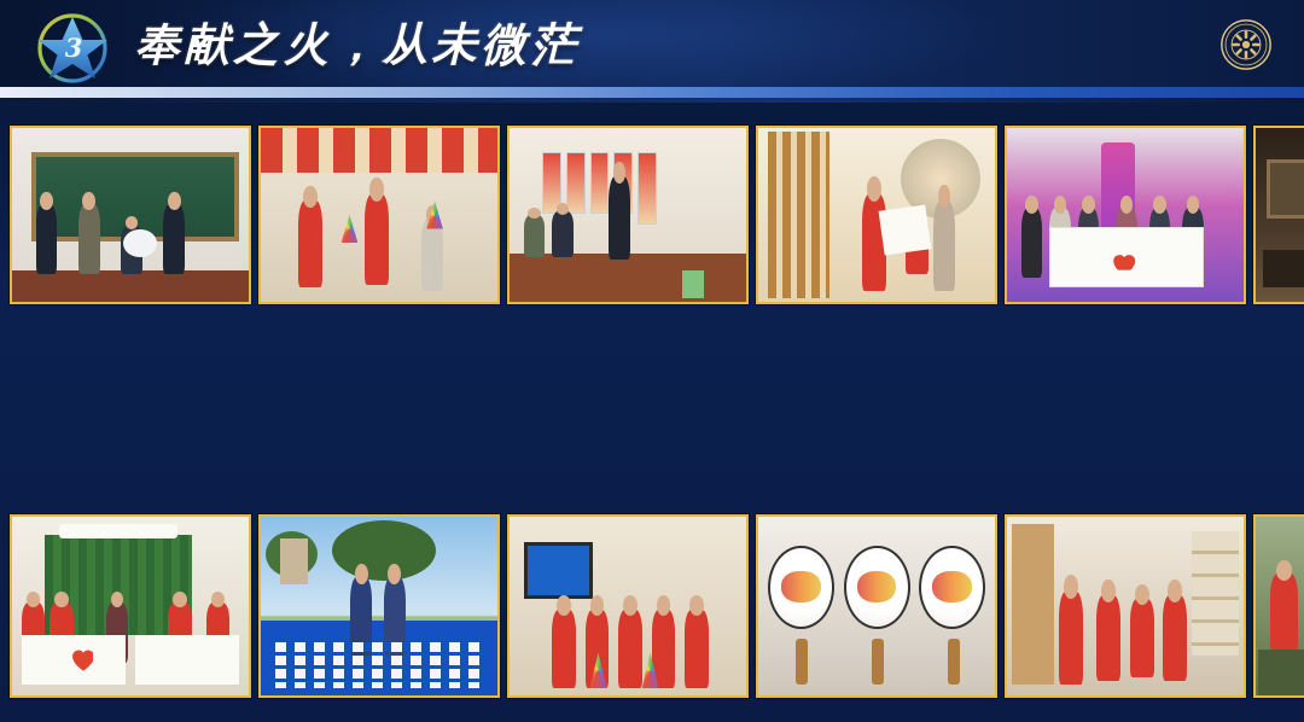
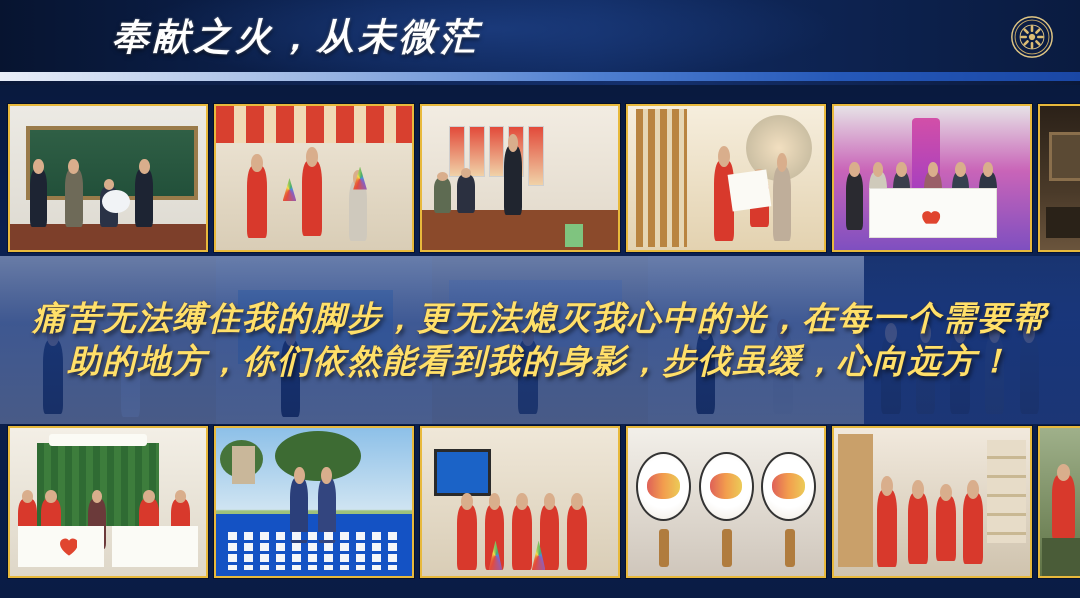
- 3
  奉献之火，从未微茫
+ 痛苦无法缚住我的脚步，更无法熄灭我心中的光，在每一个需要帮
+ 助的地方，你们依然能看到我的身影，步伐虽缓，心向远方！
